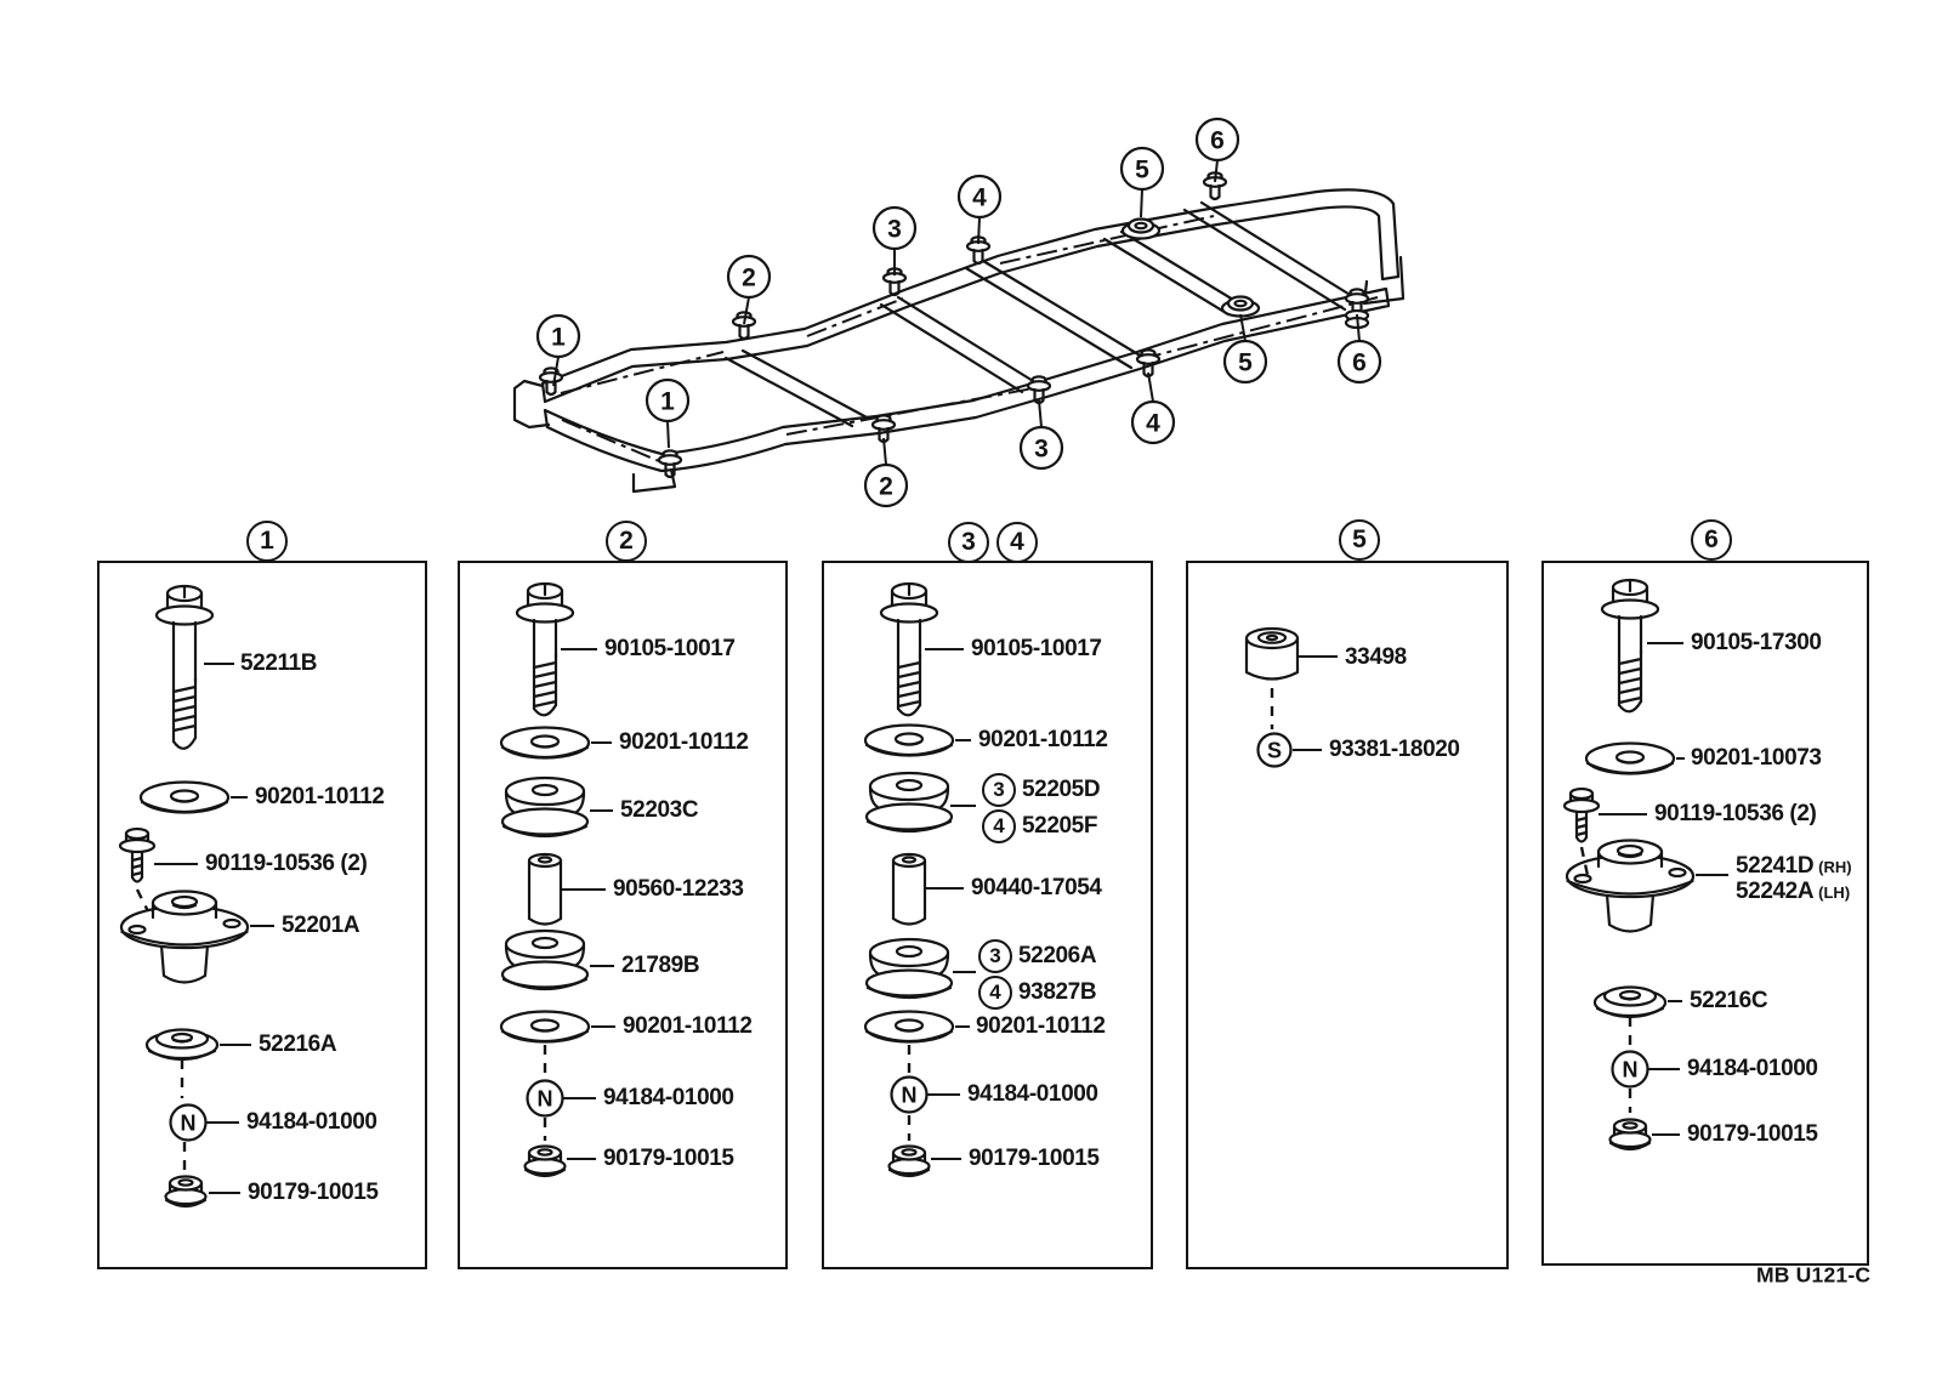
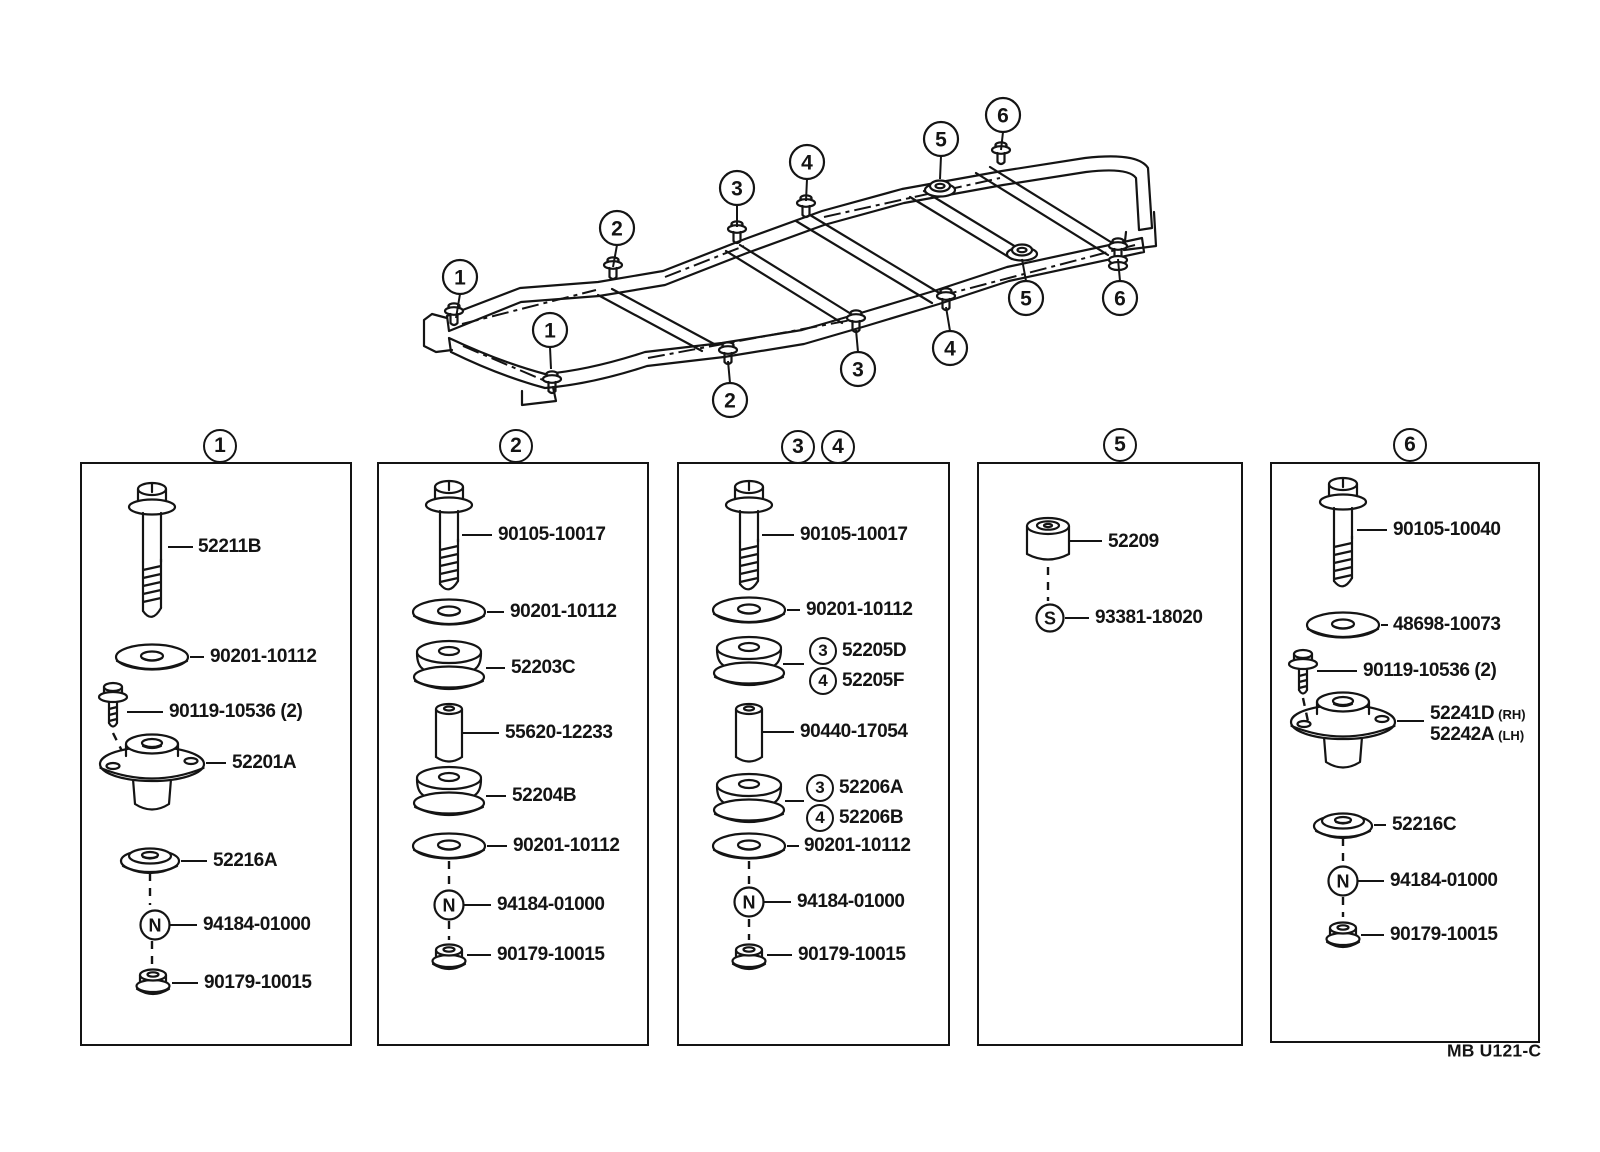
  1
  1
  2
  2
  3
  3
  4
  4
  5
  5
  6
  6
  N
  N
  N
  S
  N
  1
  2
  3
  4
  5
  6
  52211B
  90201-10112
  90119-10536 (2)
  52201A
  52216A
  94184-01000
  90179-10015
  90105-10017
  90201-10112
  52203C
- 90560-12233
+ 55620-12233
- 21789B
+ 52204B
  90201-10112
  94184-01000
  90179-10015
  90105-10017
  90201-10112
  3
  52205D
  4
  52205F
  90440-17054
  3
  52206A
  4
- 93827B
+ 52206B
  90201-10112
  94184-01000
  90179-10015
- 33498
+ 52209
  93381-18020
- 90105-17300
+ 90105-10040
- 90201-10073
+ 48698-10073
  90119-10536 (2)
  52241D (RH)
  52242A (LH)
  52216C
  94184-01000
  90179-10015
  MB U121-C
